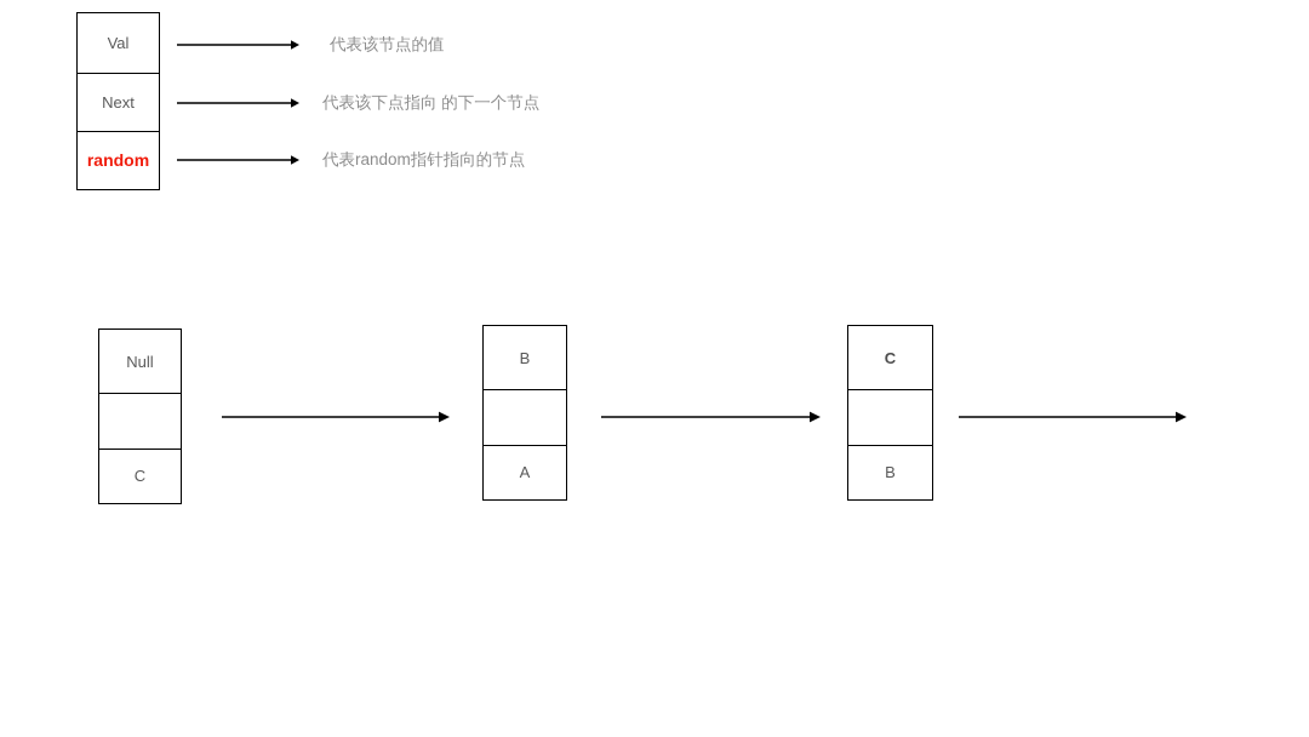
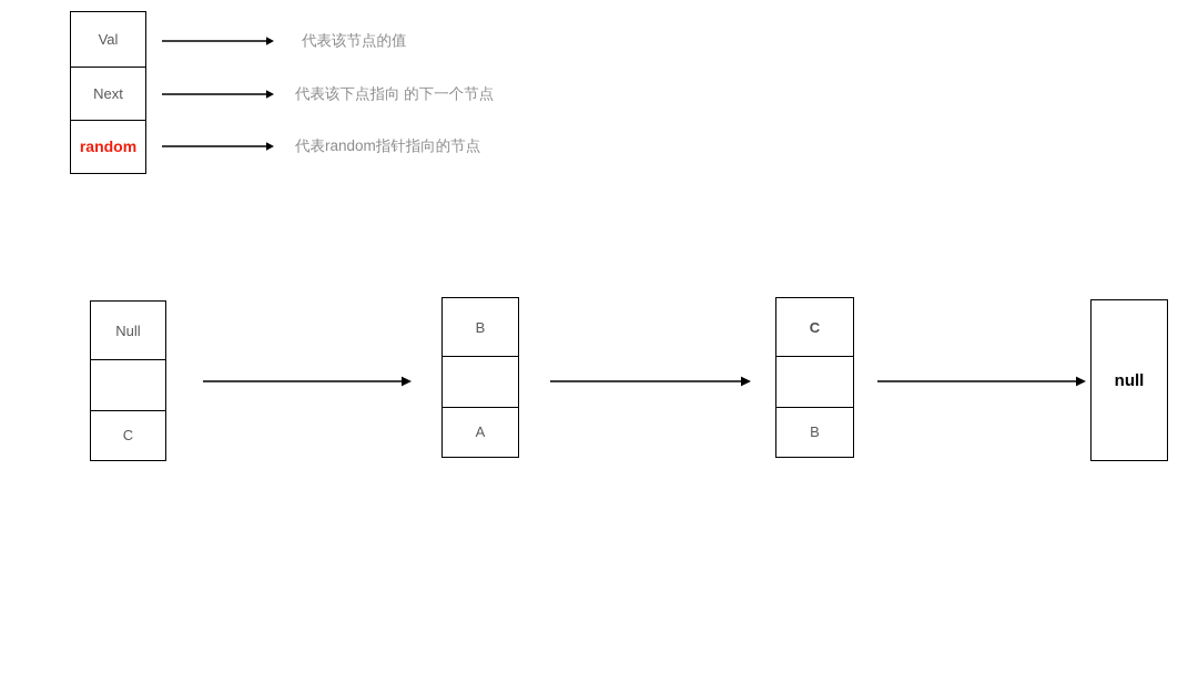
  Val
  Next
  random
  代表该节点的值
  代表该下点指向 的下一个节点
  代表random指针指向的节点
  Null
  C
  B
  A
  C
  B
+ null
